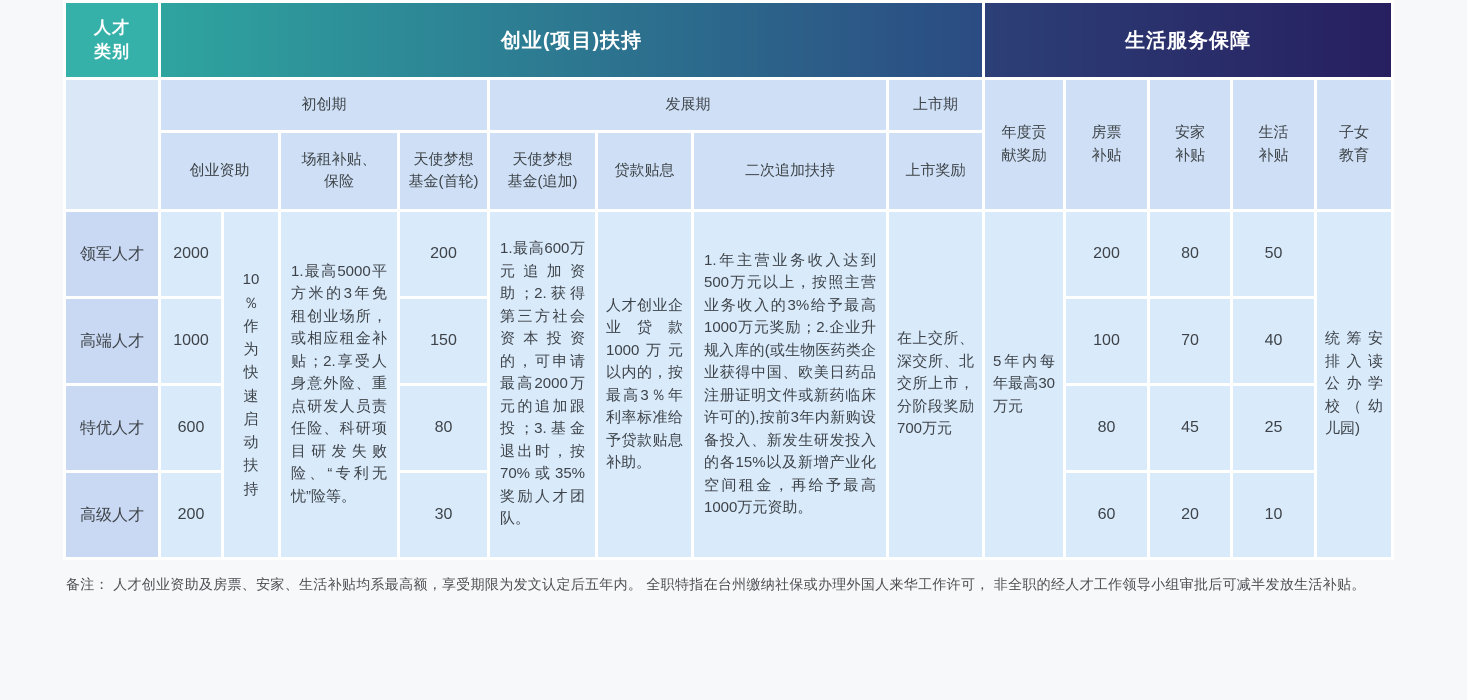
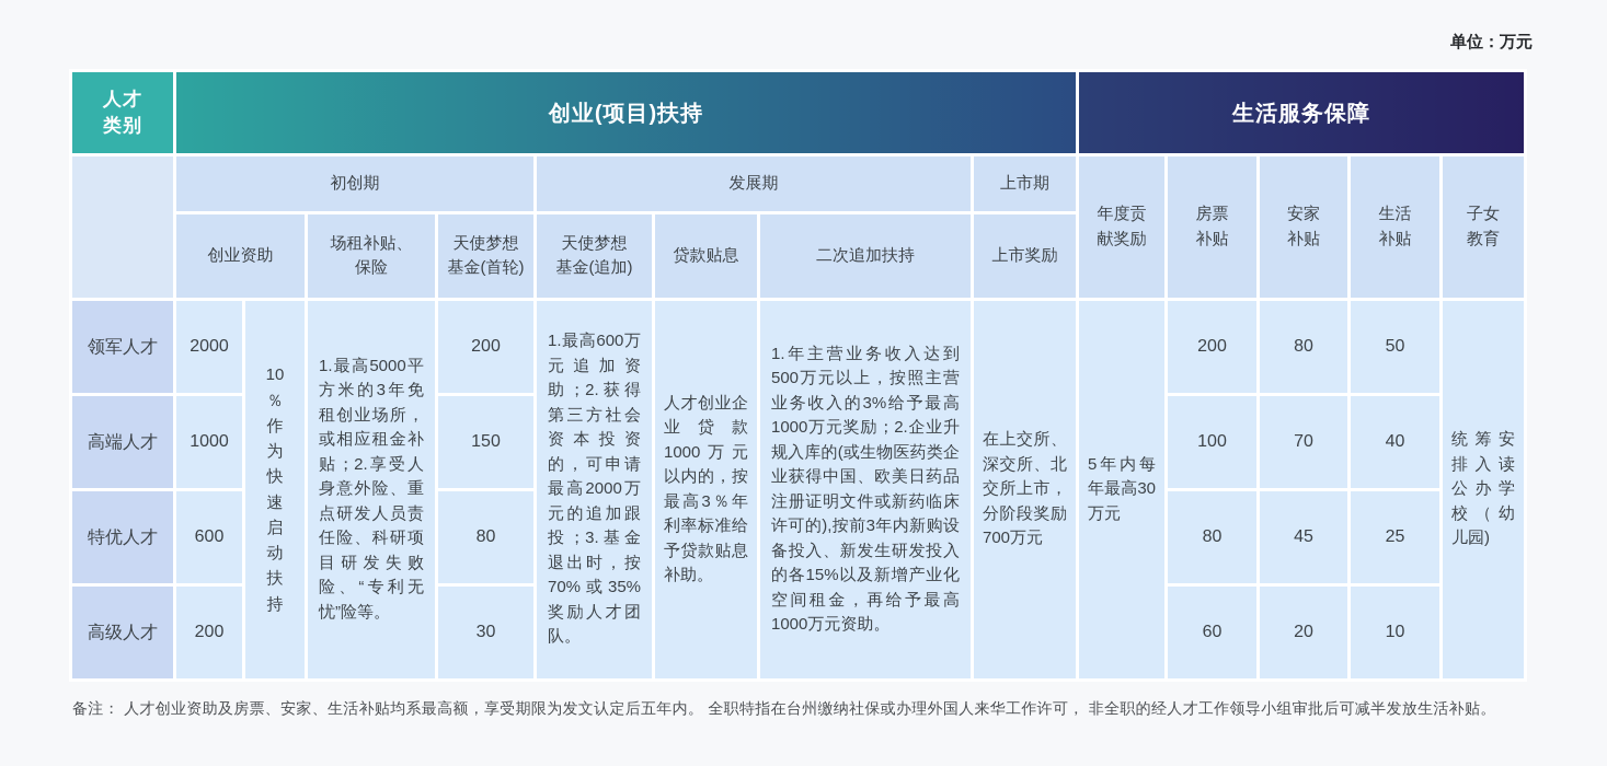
+ 单位：万元
  人才 类别	创业(项目)扶持	生活服务保障
  	初创期	发展期	上市期	年度贡 献奖励	房票 补贴	安家 补贴	生活 补贴	子女 教育
  创业资助	场租补贴、 保险	天使梦想 基金(首轮)	天使梦想 基金(追加)	贷款贴息	二次追加扶持	上市奖励
  领军人才	2000	10 ％ 作 为 快 速 启 动 扶 持	1.最高5000平方米的3年免租创业场所，或相应租金补贴；2.享受人身意外险、重点研发人员责任险、科研项目研发失败险、“专利无忧”险等。	200	1.最高600万元追加资助；2.获得第三方社会资本投资的，可申请最高2000万元的追加跟投；3.基金退出时，按70%或35%奖励人才团队。	人才创业企业贷款1000万元以内的，按最高3％年利率标准给予贷款贴息补助。	1.年主营业务收入达到500万元以上，按照主营业务收入的3%给予最高1000万元奖励；2.企业升规入库的(或生物医药类企业获得中国、欧美日药品注册证明文件或新药临床许可的),按前3年内新购设备投入、新发生研发投入的各15%以及新增产业化空间租金，再给予最高1000万元资助。	在上交所、深交所、北交所上市，分阶段奖励700万元	5年内每年最高30万元	200	80	50	统筹安排入读公办学校（幼儿园)
  高端人才	1000	150	100	70	40
  特优人才	600	80	80	45	25
  高级人才	200	30	60	20	10
  备注： 人才创业资助及房票、安家、生活补贴均系最高额，享受期限为发文认定后五年内。 全职特指在台州缴纳社保或办理外国人来华工作许可， 非全职的经人才工作领导小组审批后可减半发放生活补贴。
